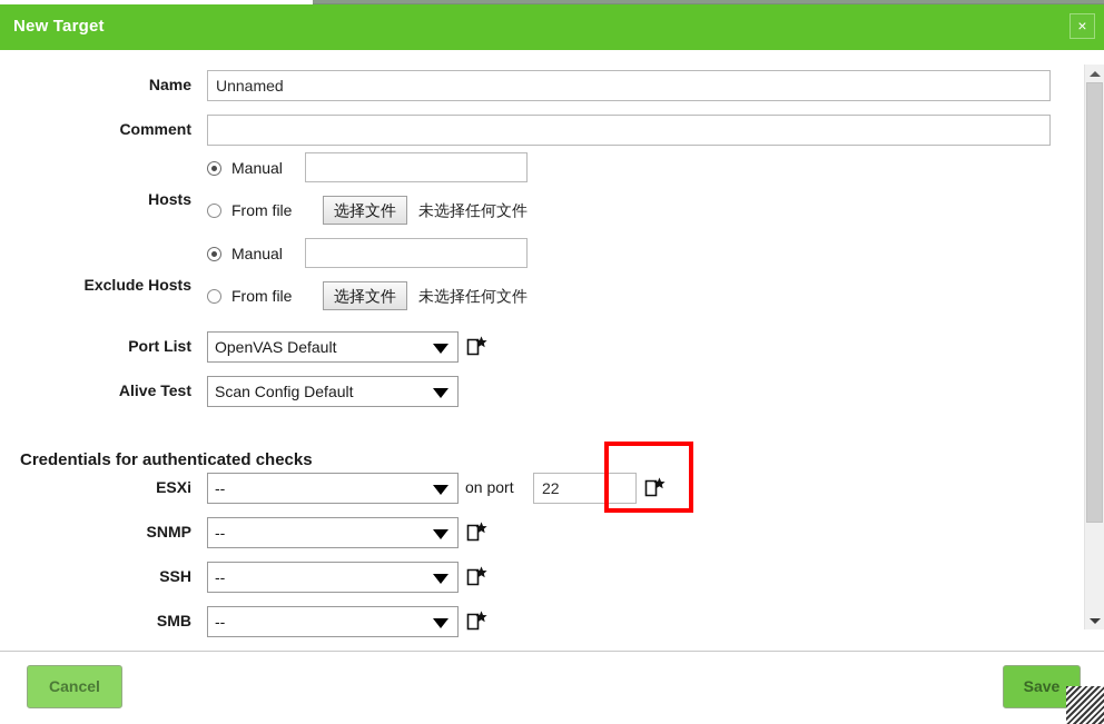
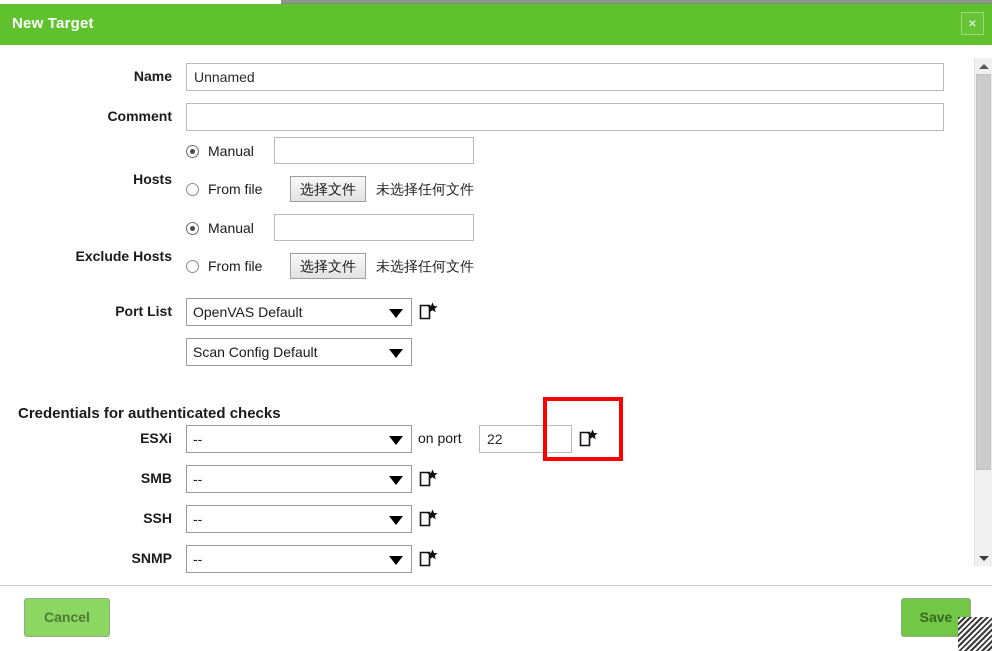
  New Target
  ×
  Name
  Unnamed
  Comment
  Hosts
  Manual
  From file
  选择文件
  未选择任何文件
  Exclude Hosts
  Manual
  From file
  选择文件
  未选择任何文件
  Port List
  OpenVAS Default
- Alive Test
  Scan Config Default
  Credentials for authenticated checks
  ESXi
  --
  on port
  22
- SNMP
+ SMB
  --
  SSH
  --
- SMB
+ SNMP
  --
  Cancel
  Save
